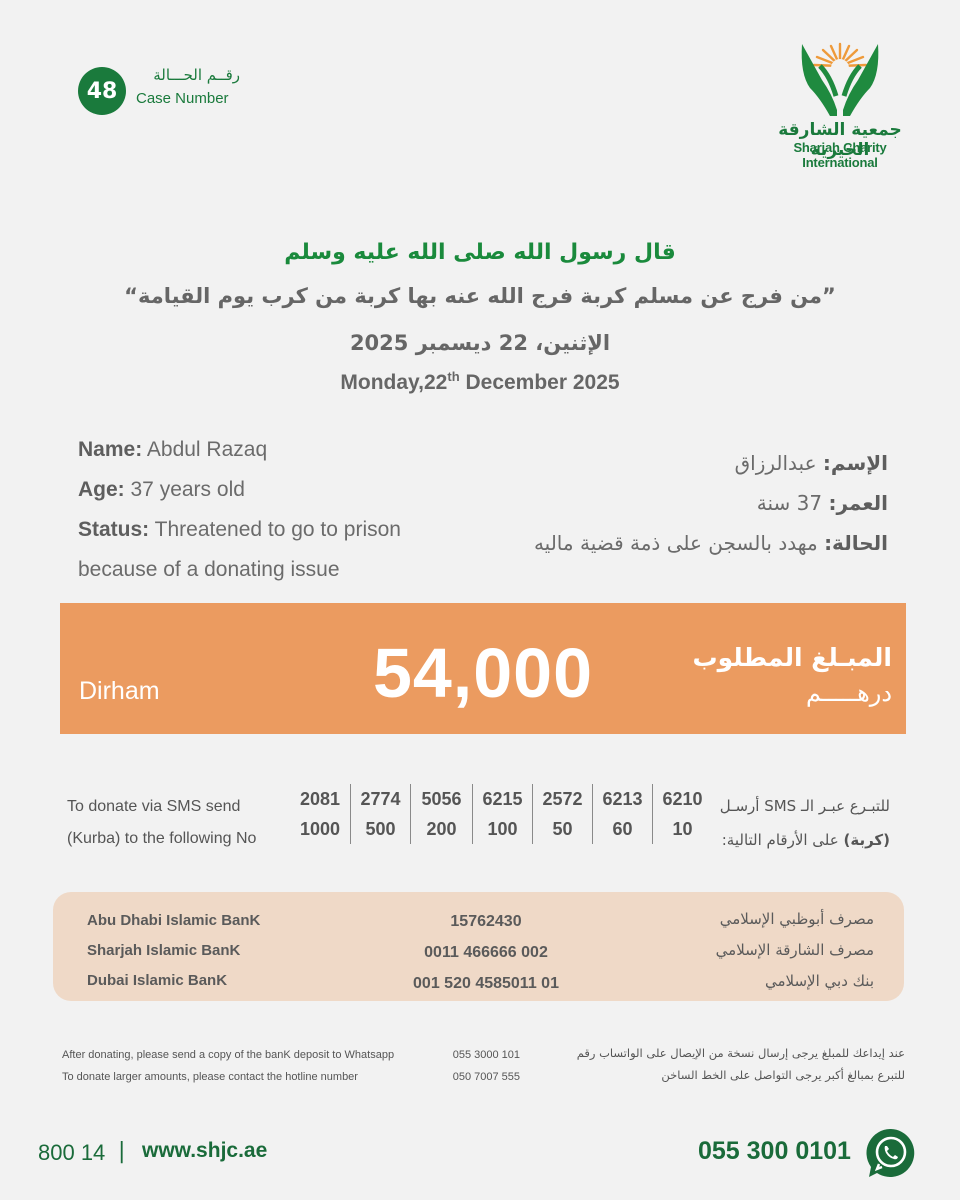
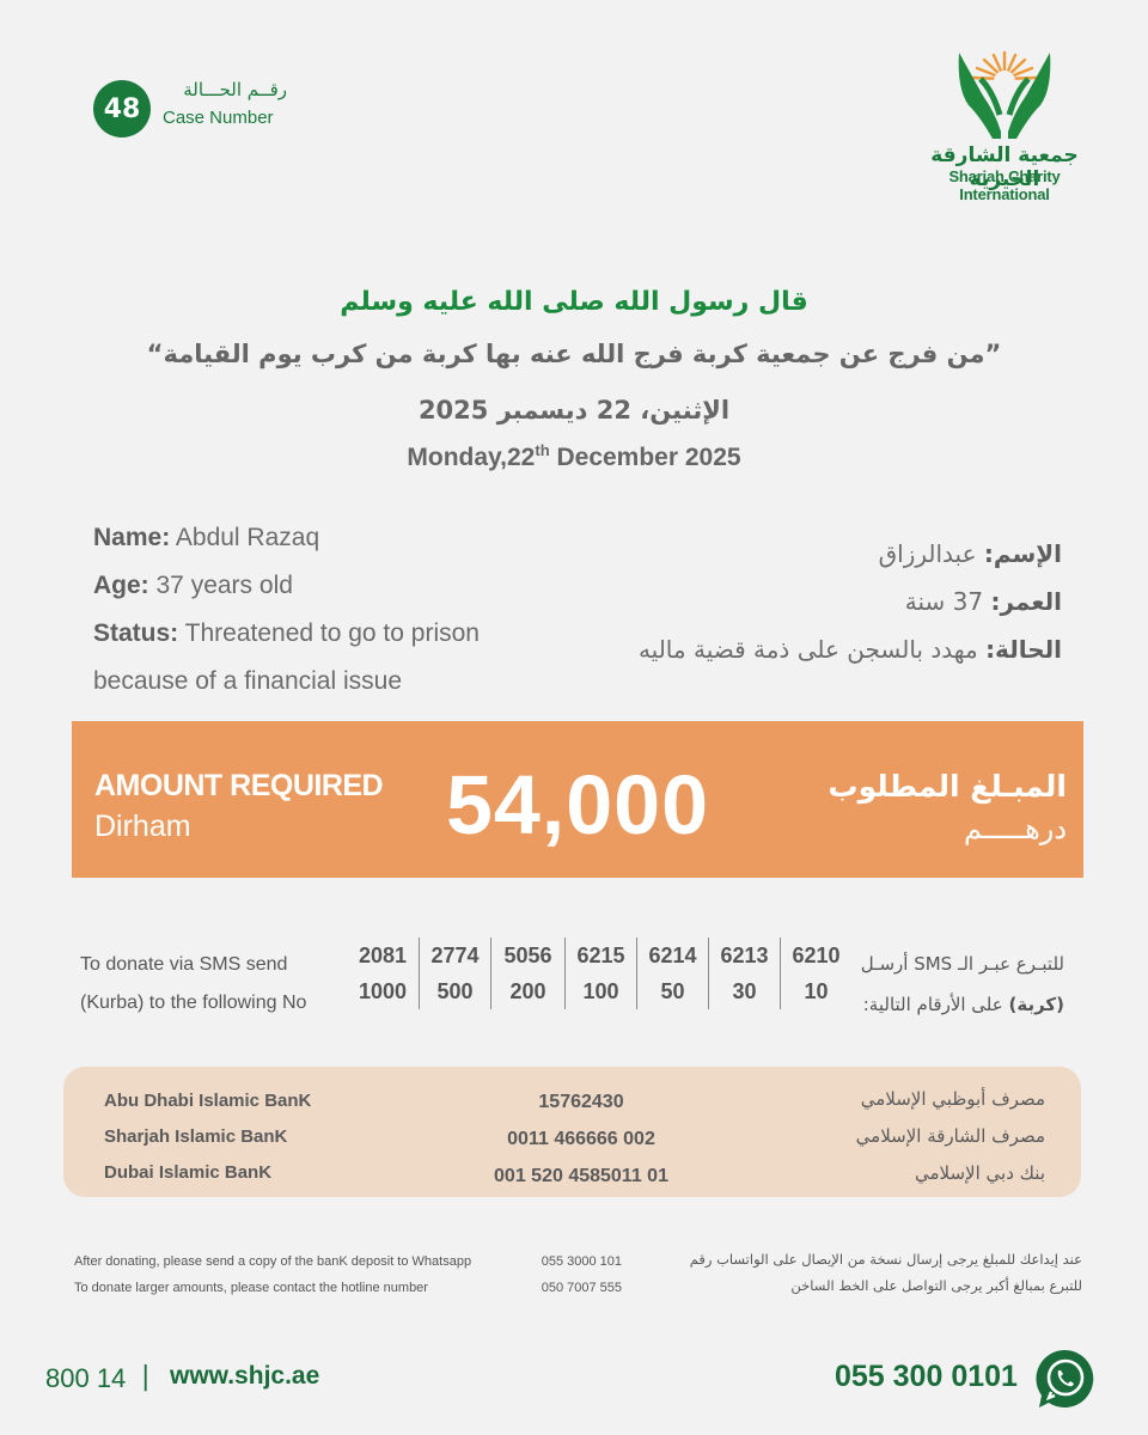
  48
  رقــم الحـــالة
  Case Number
  جمعية الشارقة الخيرية
  Sharjah Charity International
  قال رسول الله صلى الله عليه وسلم
- ”من فرج عن مسلم كربة فرج الله عنه بها كربة من كرب يوم القيامة“
+ ”من فرج عن جمعية كربة فرج الله عنه بها كربة من كرب يوم القيامة“
  الإثنين، 22 ديسمبر 2025
  Monday,22th December 2025
  Name: Abdul Razaq
  Age: 37 years old
- Status: Threatened to go to prison because of a donating issue
+ Status: Threatened to go to prison because of a financial issue
  الإسم: عبدالرزاق
  العمر: 37 سنة
  الحالة: مهدد بالسجن على ذمة قضية ماليه
+ AMOUNT REQUIRED
  Dirham
  54,000
  المبـلغ المطلوب
  درهـــــم
  To donate via SMS send
  (Kurba) to the following No
  2081
  1000
  2774
  500
  5056
  200
  6215
  100
- 2572
+ 6214
  50
  6213
- 60
+ 30
  6210
  10
  للتبـرع عبـر الـ SMS أرسـل
  (كربة) على الأرقام التالية:
  Abu Dhabi Islamic BanK
  Sharjah Islamic BanK
  Dubai Islamic BanK
  15762430
  0011 466666 002
  001 520 4585011 01
  مصرف أبوظبي الإسلامي
  مصرف الشارقة الإسلامي
  بنك دبي الإسلامي
  After donating, please send a copy of the banK deposit to Whatsapp
  To donate larger amounts, please contact the hotline number
  055 3000 101
  050 7007 555
  عند إيداعك للمبلغ يرجى إرسال نسخة من الإيصال على الواتساب رقم
  للتبرع بمبالغ أكبر يرجى التواصل على الخط الساخن
  800 14
  |
  www.shjc.ae
  055 300 0101
